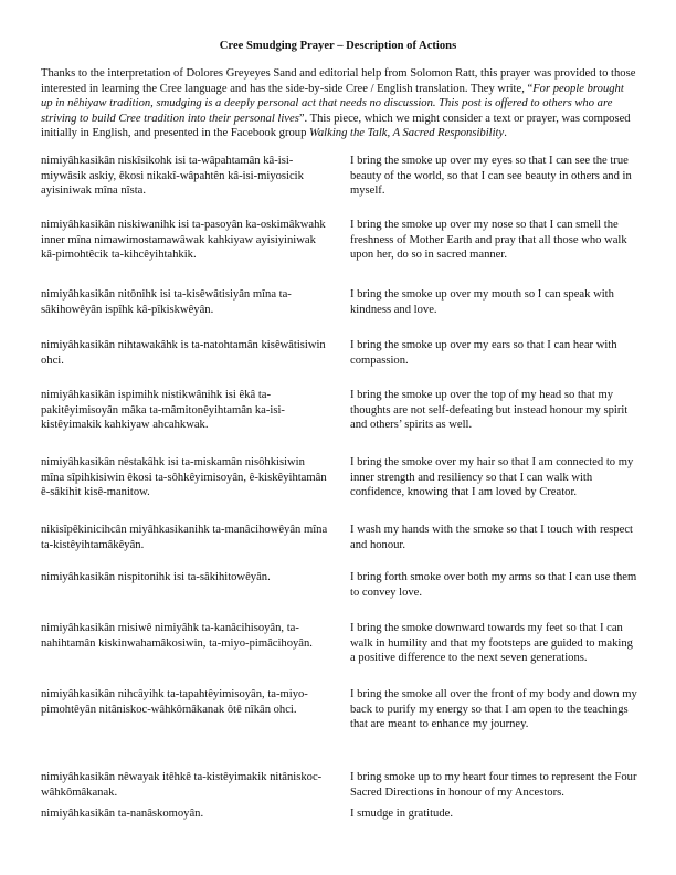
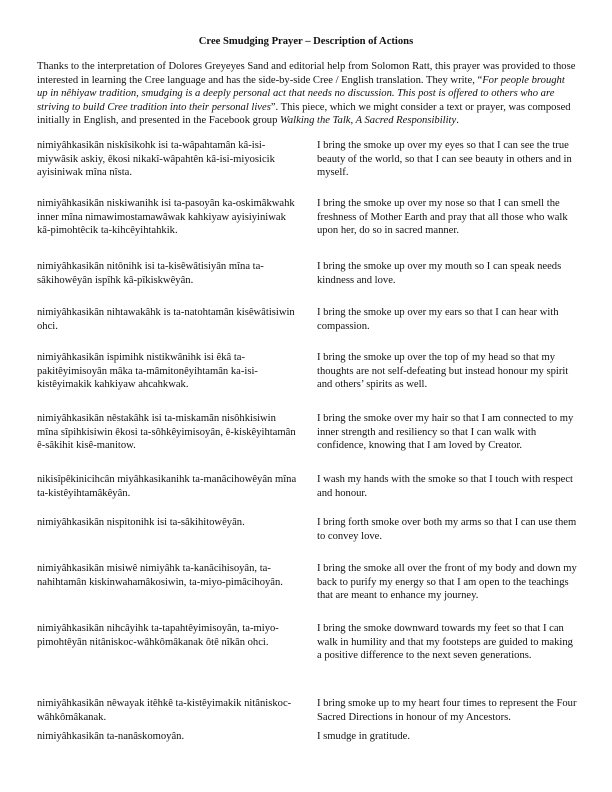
  Cree Smudging Prayer – Description of Actions
  Thanks to the interpretation of Dolores Greyeyes Sand and editorial help from Solomon Ratt, this prayer was provided to those interested in learning the Cree language and has the side-by-side Cree / English translation. They write, “For people brought up in nêhiyaw tradition, smudging is a deeply personal act that needs no discussion. This post is offered to others who are striving to build Cree tradition into their personal lives”. This piece, which we might consider a text or prayer, was composed initially in English, and presented in the Facebook group Walking the Talk, A Sacred Responsibility.
  nimiyâhkasikân niskîsikohk isi ta-wâpahtamân kâ-isi-miywâsik askiy, êkosi nikakî-wâpahtên kâ-isi-miyosicik ayisiniwak mîna nîsta.
  I bring the smoke up over my eyes so that I can see the true beauty of the world, so that I can see beauty in others and in myself.
  nimiyâhkasikân niskiwanihk isi ta-pasoyân ka-oskimâkwahk inner mîna nimawimostamawâwak kahkiyaw ayisiyiniwak kâ-pimohtêcik ta-kihcêyihtahkik.
  I bring the smoke up over my nose so that I can smell the freshness of Mother Earth and pray that all those who walk upon her, do so in sacred manner.
  nimiyâhkasikân nitônihk isi ta-kisêwâtisiyân mîna ta-sâkihowêyân ispîhk kâ-pîkiskwêyân.
- I bring the smoke up over my mouth so I can speak with kindness and love.
+ I bring the smoke up over my mouth so I can speak needs kindness and love.
  nimiyâhkasikân nihtawakâhk is ta-natohtamân kisêwâtisiwin ohci.
  I bring the smoke up over my ears so that I can hear with compassion.
  nimiyâhkasikân ispimihk nistikwânihk isi êkâ ta-pakitêyimisoyân mâka ta-mâmitonêyihtamân ka-isi-kistêyimakik kahkiyaw ahcahkwak.
  I bring the smoke up over the top of my head so that my thoughts are not self-defeating but instead honour my spirit and others’ spirits as well.
  nimiyâhkasikân nêstakâhk isi ta-miskamân nisôhkisiwin mîna sîpihkisiwin êkosi ta-sôhkêyimisoyân, ê-kiskêyihtamân ê-sâkihit kisê-manitow.
  I bring the smoke over my hair so that I am connected to my inner strength and resiliency so that I can walk with confidence, knowing that I am loved by Creator.
  nikisîpêkinicihcân miyâhkasikanihk ta-manâcihowêyân mîna ta-kistêyihtamâkêyân.
  I wash my hands with the smoke so that I touch with respect and honour.
  nimiyâhkasikân nispitonihk isi ta-sâkihitowêyân.
  I bring forth smoke over both my arms so that I can use them to convey love.
  nimiyâhkasikân misiwê nimiyâhk ta-kanâcihisoyân, ta-nahihtamân kiskinwahamâkosiwin, ta-miyo-pimâcihoyân.
- I bring the smoke downward towards my feet so that I can walk in humility and that my footsteps are guided to making a positive difference to the next seven generations.
+ I bring the smoke all over the front of my body and down my back to purify my energy so that I am open to the teachings that are meant to enhance my journey.
  nimiyâhkasikân nihcâyihk ta-tapahtêyimisoyân, ta-miyo-pimohtêyân nitâniskoc-wâhkômâkanak ôtê nîkân ohci.
- I bring the smoke all over the front of my body and down my back to purify my energy so that I am open to the teachings that are meant to enhance my journey.
+ I bring the smoke downward towards my feet so that I can walk in humility and that my footsteps are guided to making a positive difference to the next seven generations.
  nimiyâhkasikân nêwayak itêhkê ta-kistêyimakik nitâniskoc-wâhkômâkanak.
  I bring smoke up to my heart four times to represent the Four Sacred Directions in honour of my Ancestors.
  nimiyâhkasikân ta-nanâskomoyân.
  I smudge in gratitude.
